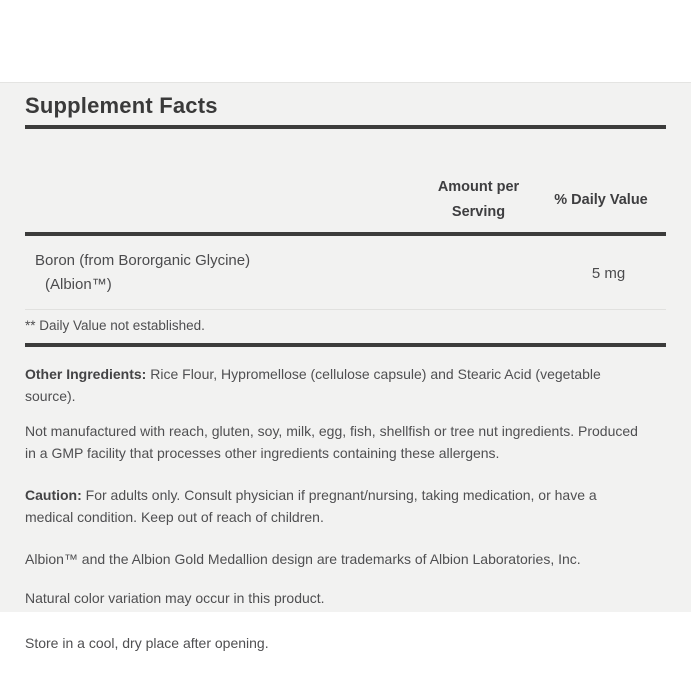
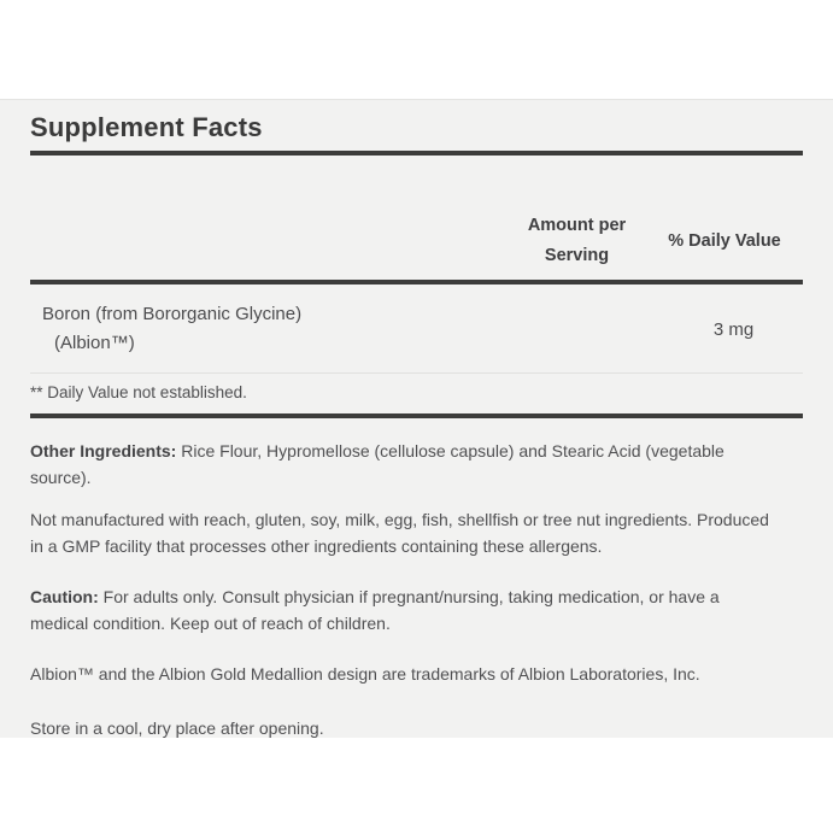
  Supplement Facts
  Amount per
  Serving
  % Daily Value
  Boron (from Bororganic Glycine)
  (Albion™)
- 5 mg
+ 3 mg
  ** Daily Value not established.
  Other Ingredients: Rice Flour, Hypromellose (cellulose capsule) and Stearic Acid (vegetable source).
  Not manufactured with reach, gluten, soy, milk, egg, fish, shellfish or tree nut ingredients. Produced in a GMP facility that processes other ingredients containing these allergens.
  Caution: For adults only. Consult physician if pregnant/nursing, taking medication, or have a medical condition. Keep out of reach of children.
  Albion™ and the Albion Gold Medallion design are trademarks of Albion Laboratories, Inc.
- Natural color variation may occur in this product.
  Store in a cool, dry place after opening.
